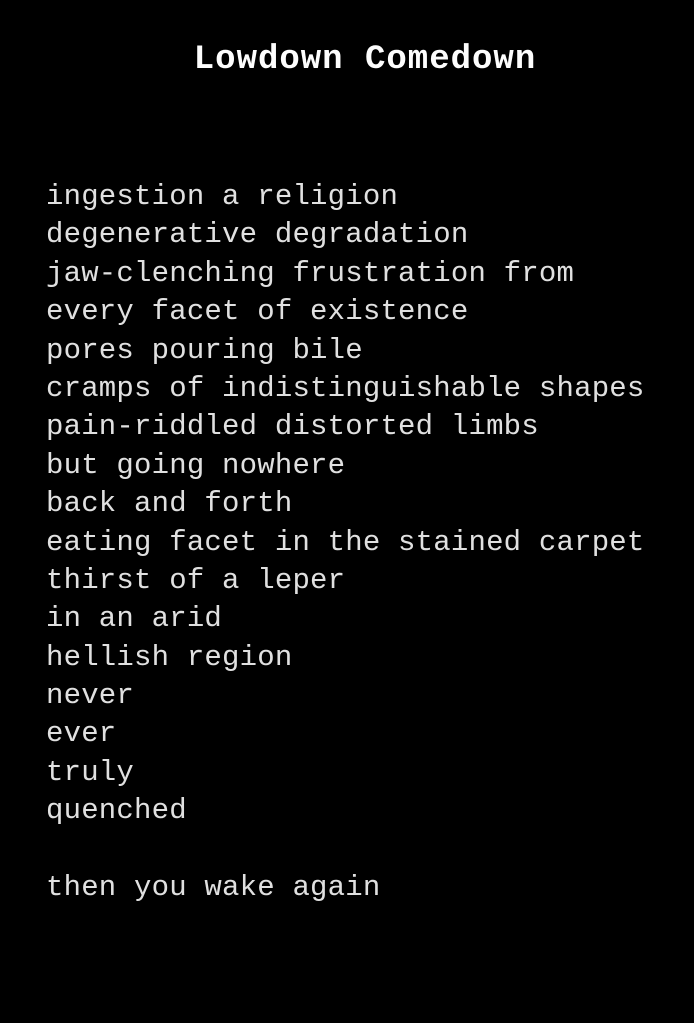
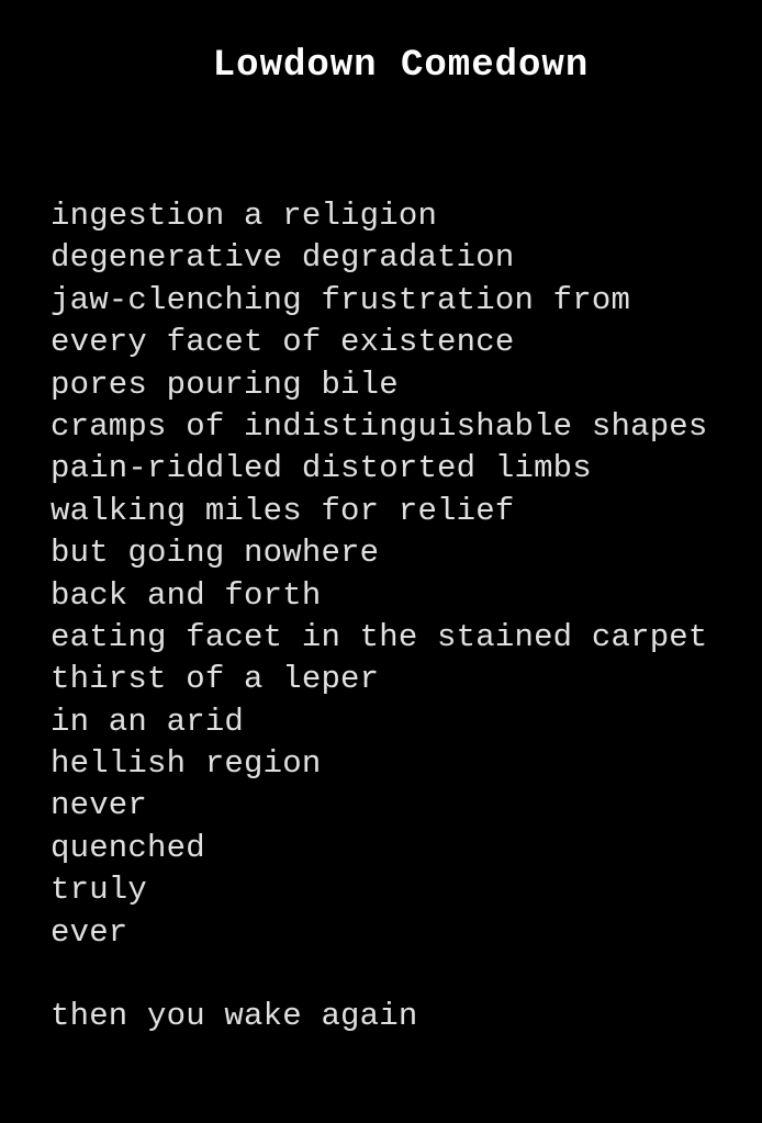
  Lowdown Comedown
  ingestion a religion
  degenerative degradation
  jaw-clenching frustration from
  every facet of existence
  pores pouring bile
  cramps of indistinguishable shapes
  pain-riddled distorted limbs
+ walking miles for relief
  but going nowhere
  back and forth
  eating facet in the stained carpet
  thirst of a leper
  in an arid
  hellish region
  never
- ever
+ quenched
  truly
- quenched
+ ever
  then you wake again
